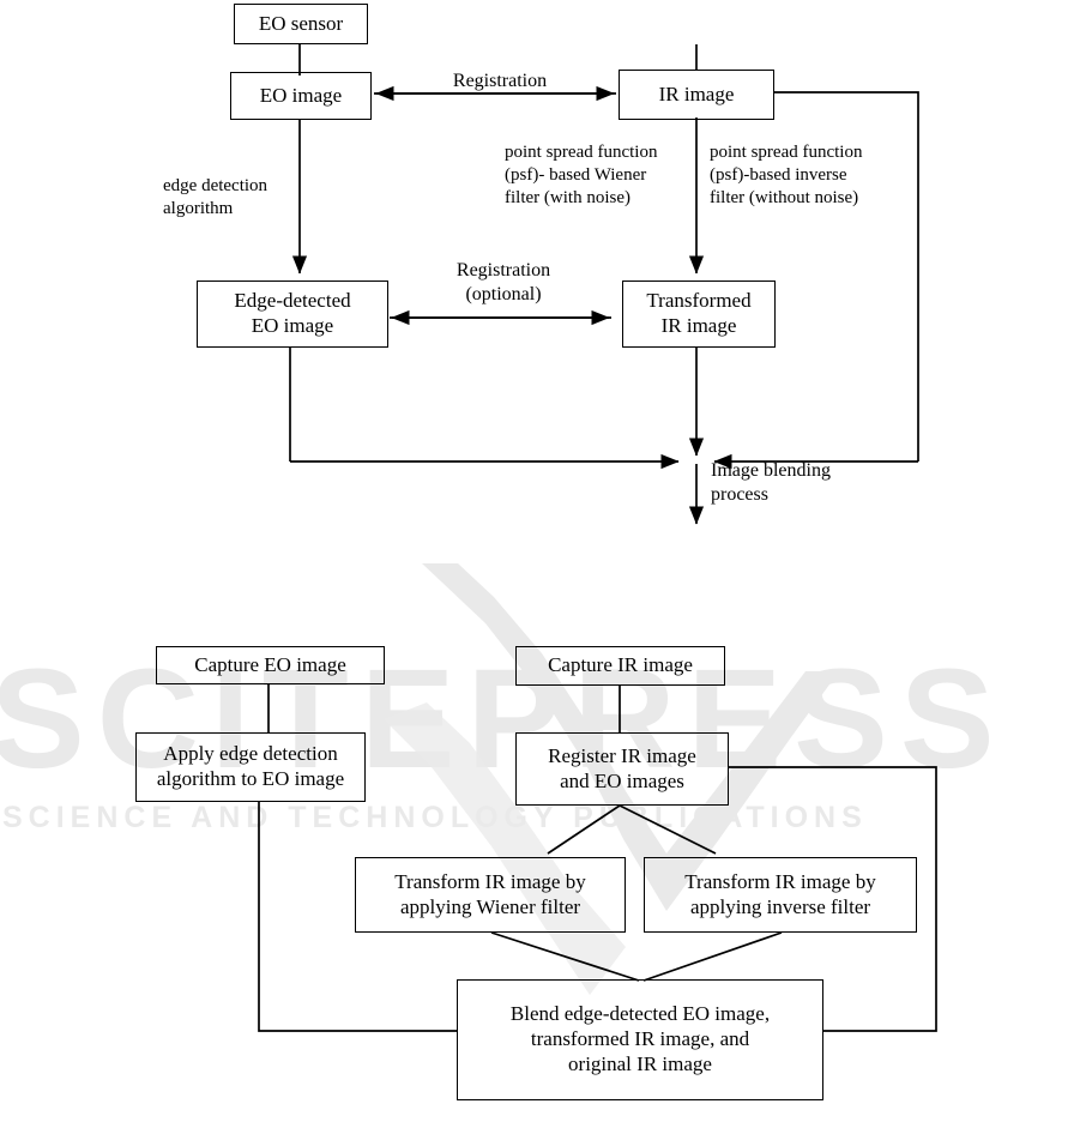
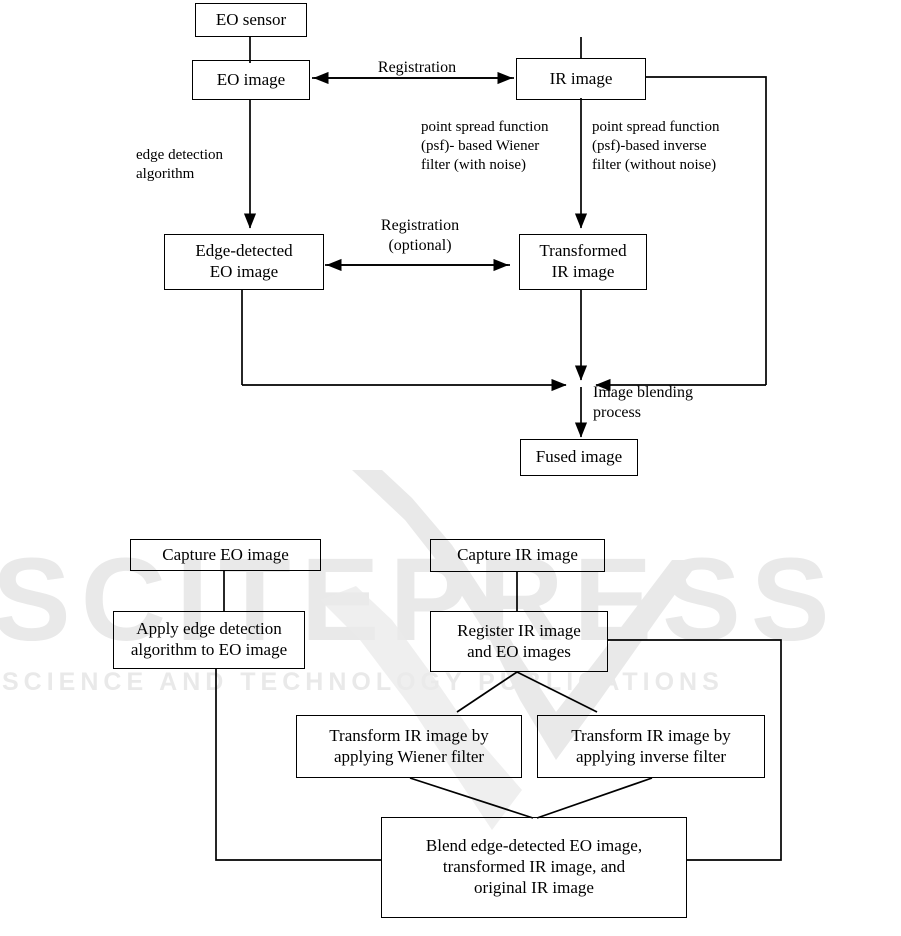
  SCITEPRESS
  SCIENCE AN TECHNOLOGY PLITIONS
  EO sensor
  EO image
  IR image
  Edge-detected
  EO image
  Transformed
  IR image
+ Fused image
  Registration
  Registration
  (optional)
  edge detection
  algorithm
  point spread function
  (psf)- based Wiener
  filter (with noise)
  point spread function
  (psf)-based inverse
  filter (without noise)
  Image blending
  process
  Capture EO image
  Capture IR image
  Apply edge detection
  algorithm to EO image
  Register IR image
  and EO images
  Transform IR image by
  applying Wiener filter
  Transform IR image by
  applying inverse filter
  Blend edge-detected EO image,
  transformed IR image, and
  original IR image
